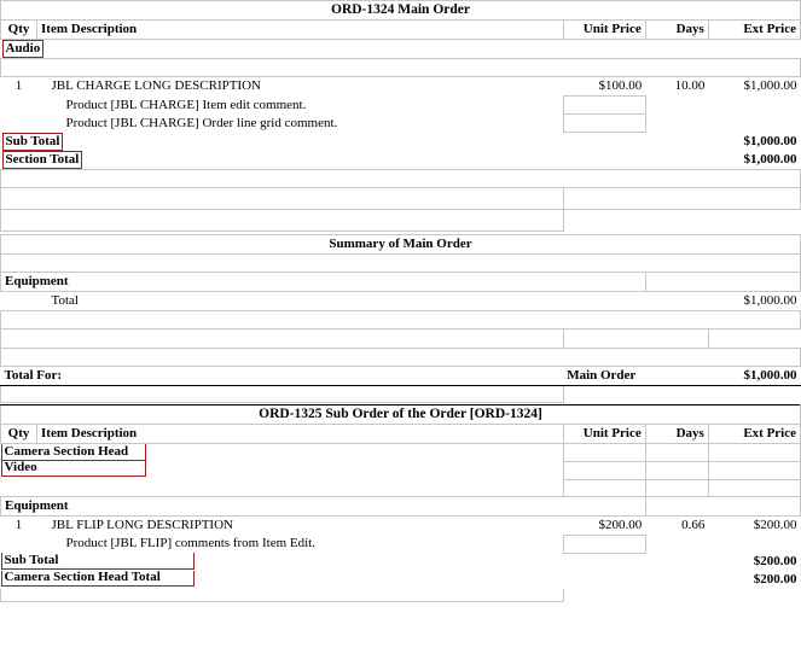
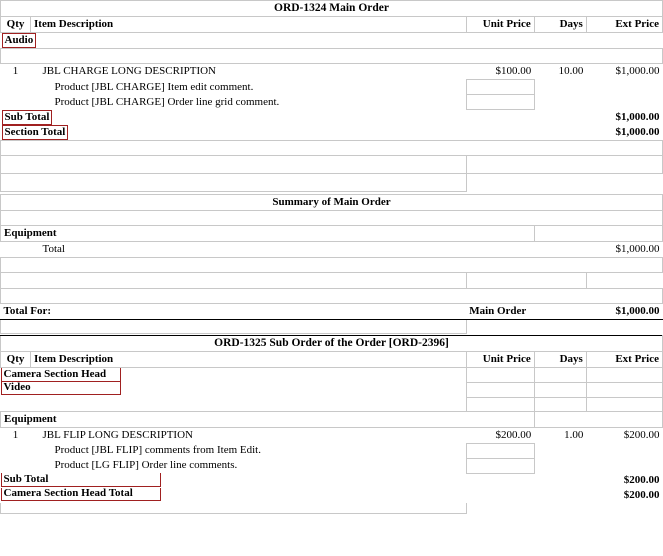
  ORD-1324 Main Order
  Qty	Item Description	Unit Price	Days	Ext Price
  Audio
  1	JBL CHARGE LONG DESCRIPTION	$100.00	10.00	$1,000.00
  	Product [JBL CHARGE] Item edit comment.
  	Product [JBL CHARGE] Order line grid comment.
  Sub Total			$1,000.00
  Section Total			$1,000.00
  Summary of Main Order
  Equipment
  	Total			$1,000.00
  Total For:	Main Order	$1,000.00
- ORD-1325 Sub Order of the Order [ORD-1324]
+ ORD-1325 Sub Order of the Order [ORD-2396]
  Qty	Item Description	Unit Price	Days	Ext Price
  Camera Section Head
  Video
  Equipment
- 1	JBL FLIP LONG DESCRIPTION	$200.00	0.66	$200.00
+ 1	JBL FLIP LONG DESCRIPTION	$200.00	1.00	$200.00
  	Product [JBL FLIP] comments from Item Edit.
+ 	Product [LG FLIP] Order line comments.
  Sub Total			$200.00
  Camera Section Head Total			$200.00
